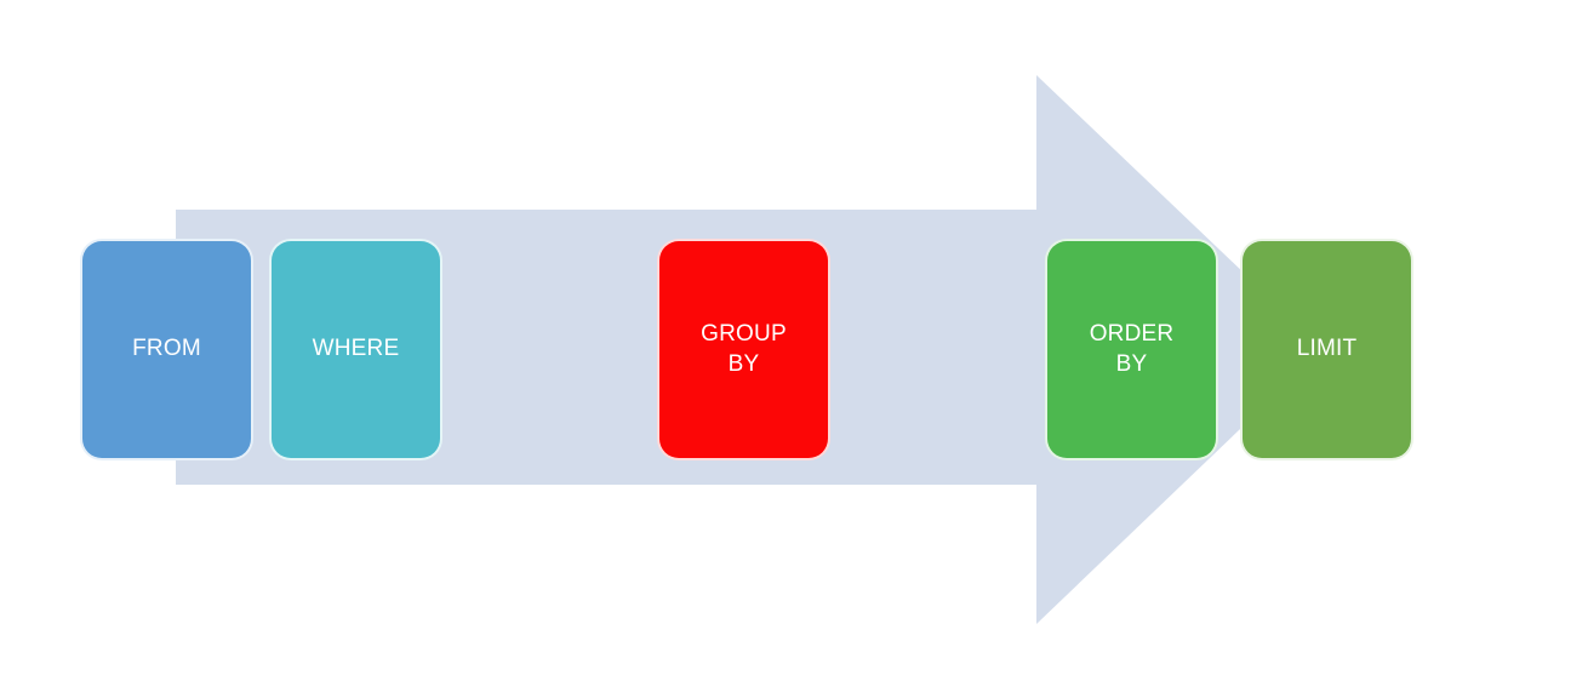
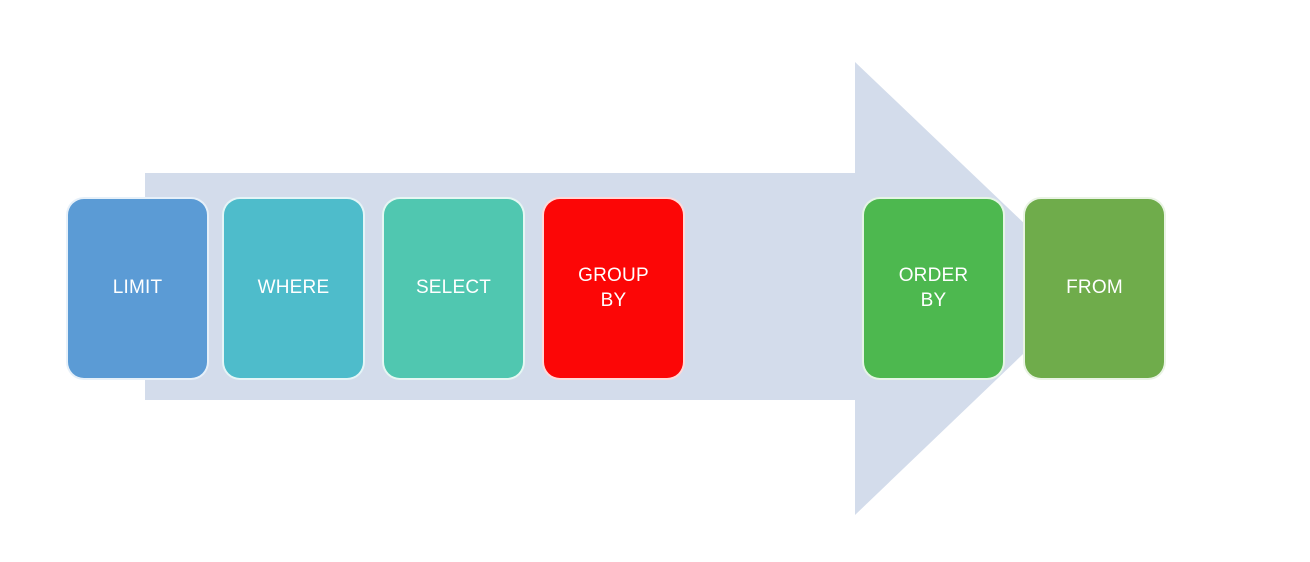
- FROM
+ LIMIT
  WHERE
+ SELECT
  GROUP
  BY
  ORDER
  BY
- LIMIT
+ FROM
